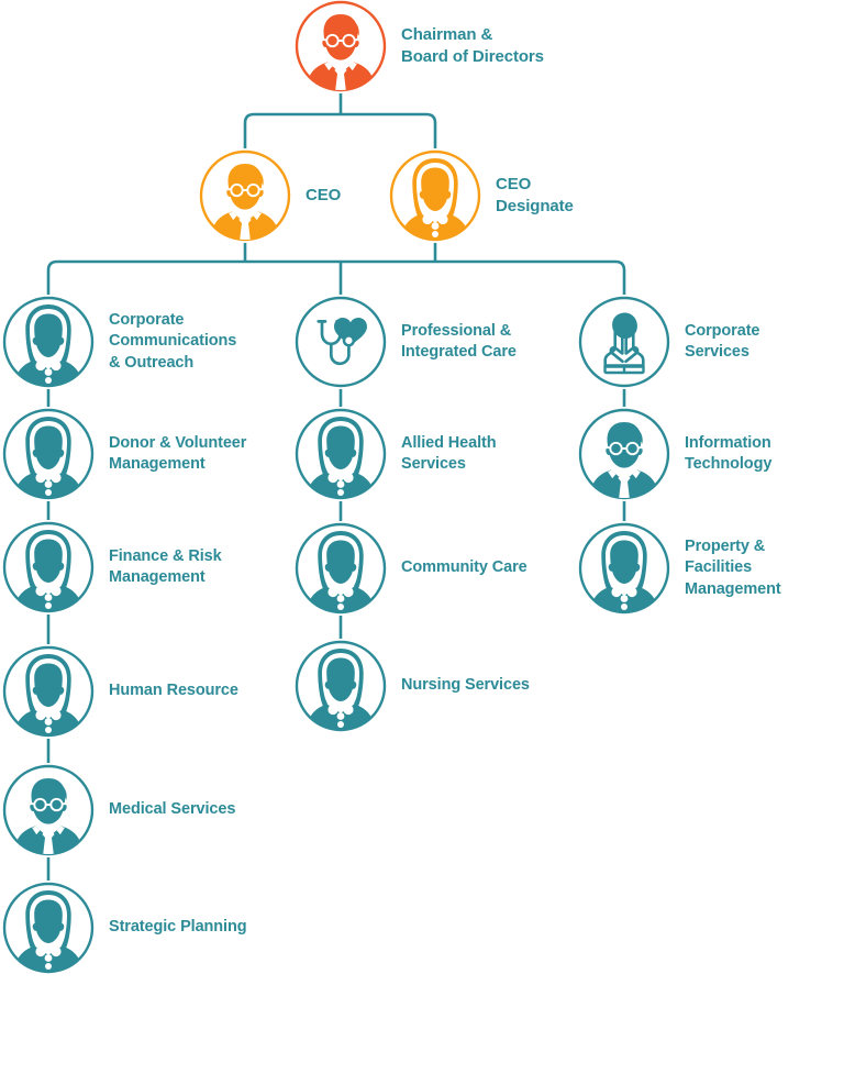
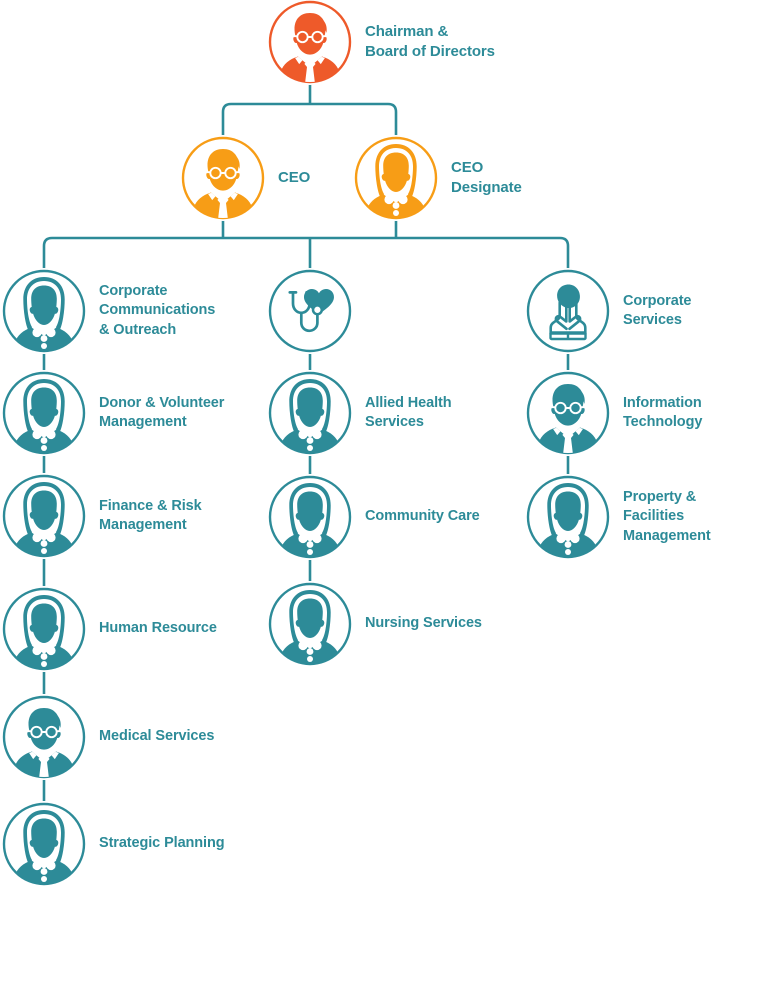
  Chairman &
  Board of Directors
  CEO
  CEO
  Designate
  Corporate
  Communications
  & Outreach
  Donor & Volunteer
  Management
  Finance & Risk
  Management
  Human Resource
  Medical Services
  Strategic Planning
- Professional &
- Integrated Care
  Allied Health
  Services
  Community Care
  Nursing Services
  Corporate
  Services
  Information
  Technology
  Property &
  Facilities
  Management
